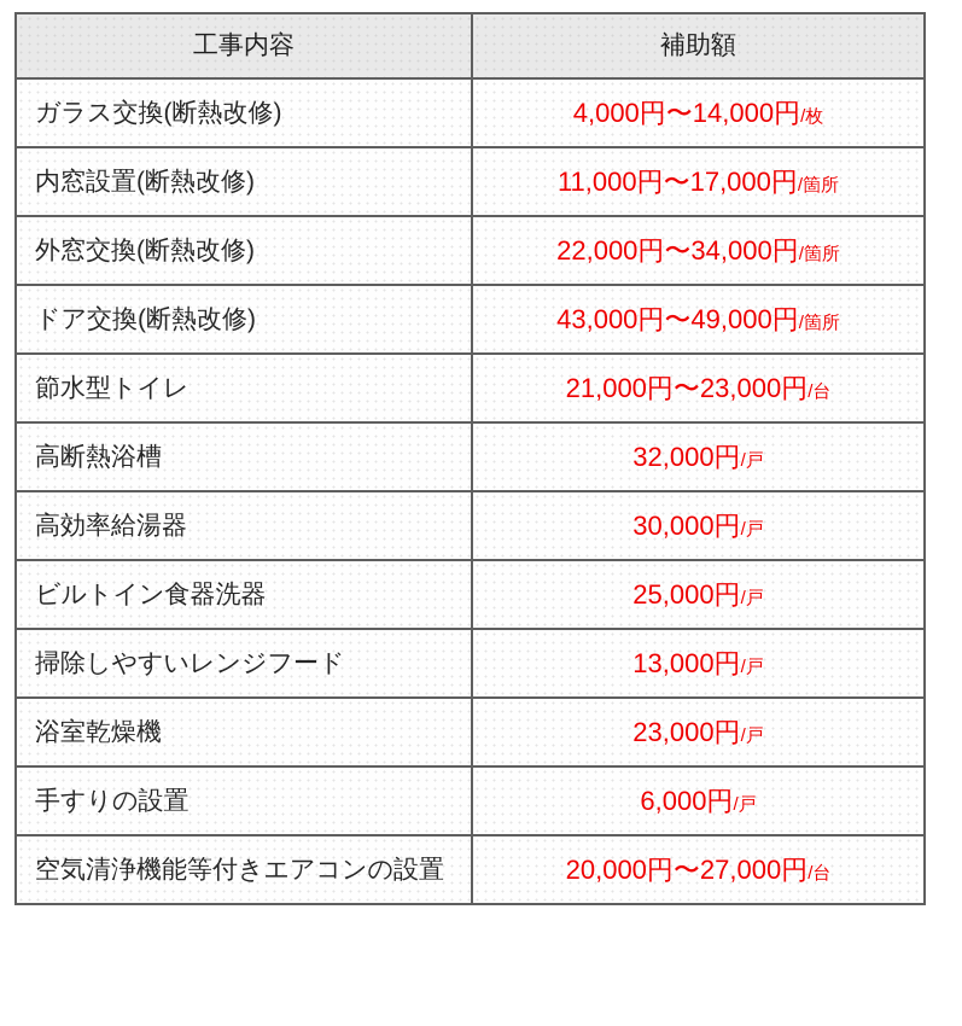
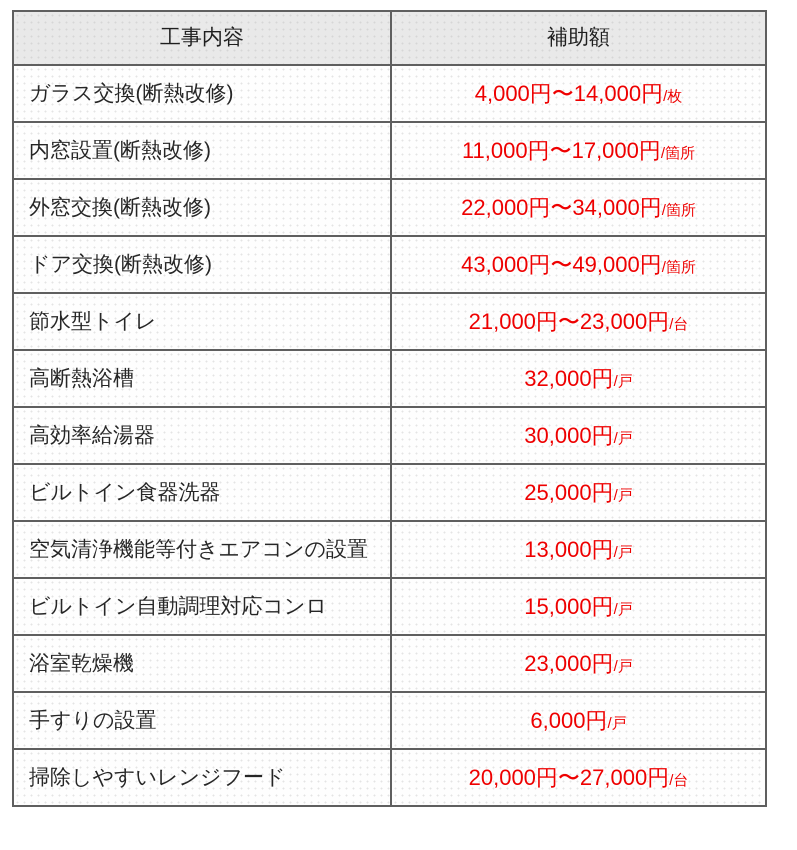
  工事内容	補助額
  ガラス交換(断熱改修)	4,000円〜14,000円/枚
  内窓設置(断熱改修)	11,000円〜17,000円/箇所
  外窓交換(断熱改修)	22,000円〜34,000円/箇所
  ドア交換(断熱改修)	43,000円〜49,000円/箇所
  節水型トイレ	21,000円〜23,000円/台
  高断熱浴槽	32,000円/戸
  高効率給湯器	30,000円/戸
  ビルトイン食器洗器	25,000円/戸
- 掃除しやすいレンジフード	13,000円/戸
+ 空気清浄機能等付きエアコンの設置	13,000円/戸
+ ビルトイン自動調理対応コンロ	15,000円/戸
  浴室乾燥機	23,000円/戸
  手すりの設置	6,000円/戸
- 空気清浄機能等付きエアコンの設置	20,000円〜27,000円/台
+ 掃除しやすいレンジフード	20,000円〜27,000円/台
